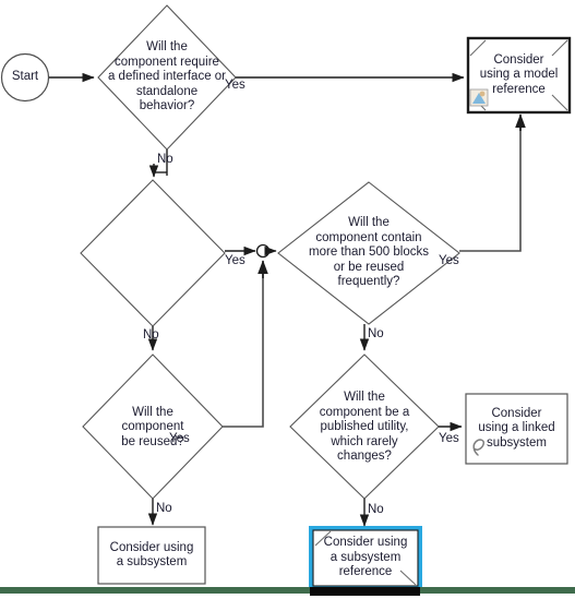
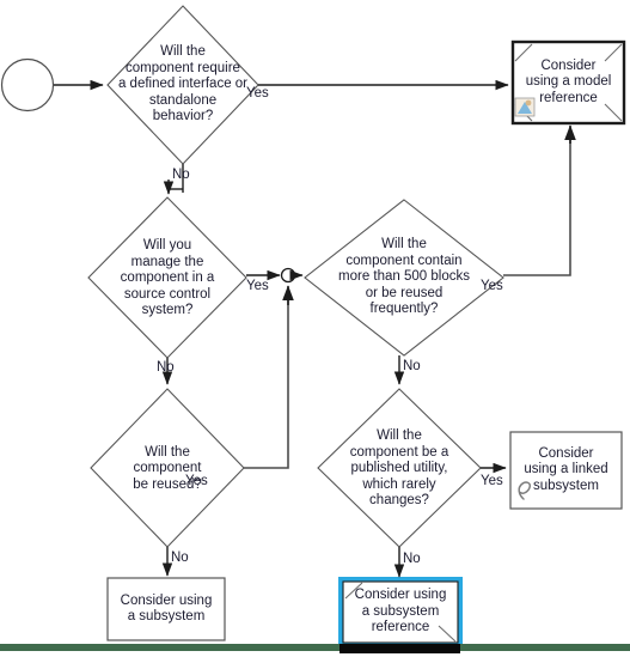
- Start
  Will the
  component require
  a defined interface or
  standalone
  behavior?
+ Will you
+ manage the
+ component in a
+ source control
+ system?
  Will the
  component contain
  more than 500 blocks
  or be reused
  frequently?
  Will the
  component
  be reused?
  Will the
  component be a
  published utility,
  which rarely
  changes?
  Consider
  using a model
  reference
  Consider
  using a linked
  subsystem
  Consider using
  a subsystem
  Consider using
  a subsystem
  reference
  Yes
  No
  Yes
  No
  Yes
  No
  Yes
  No
  Yes
  No
